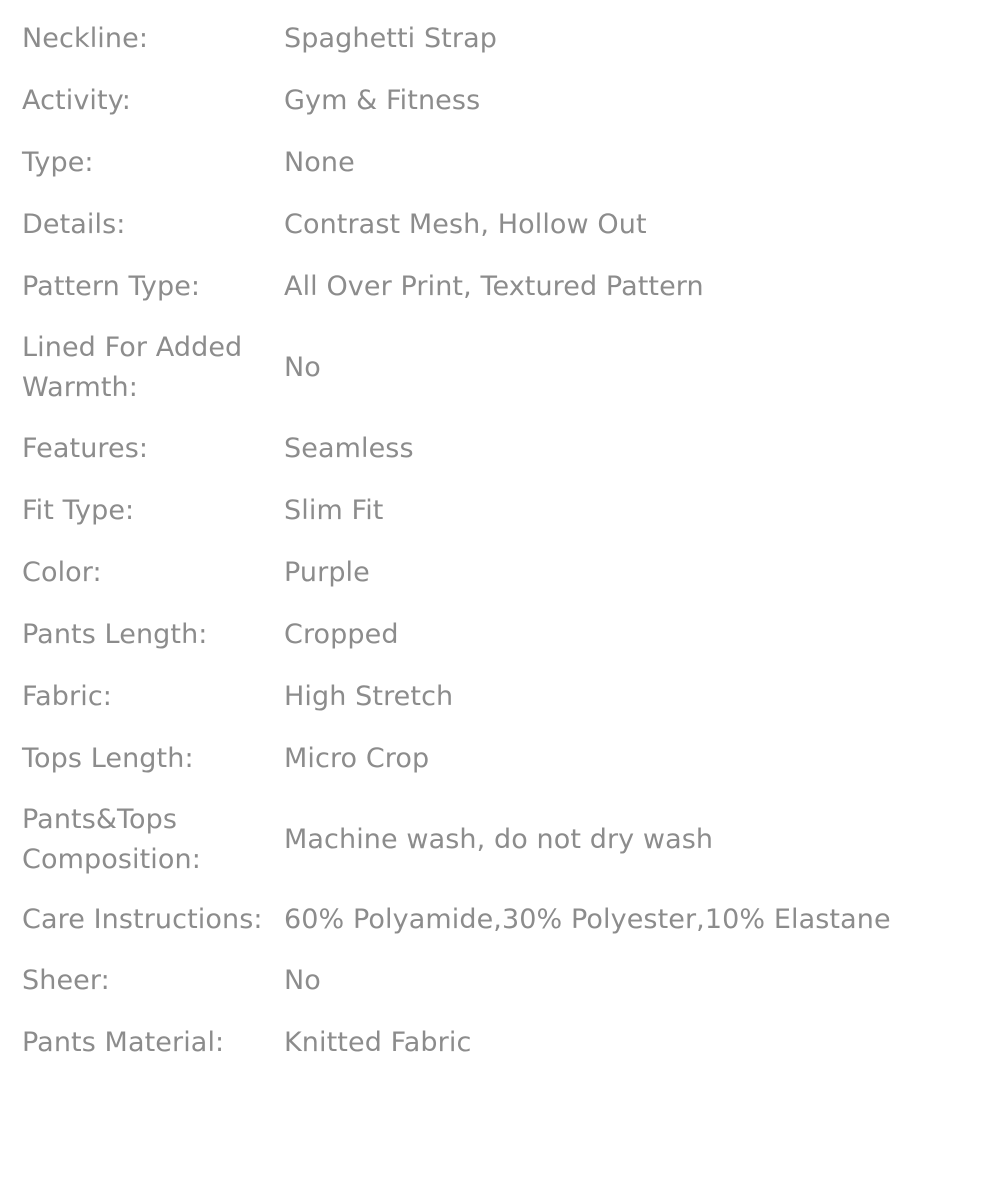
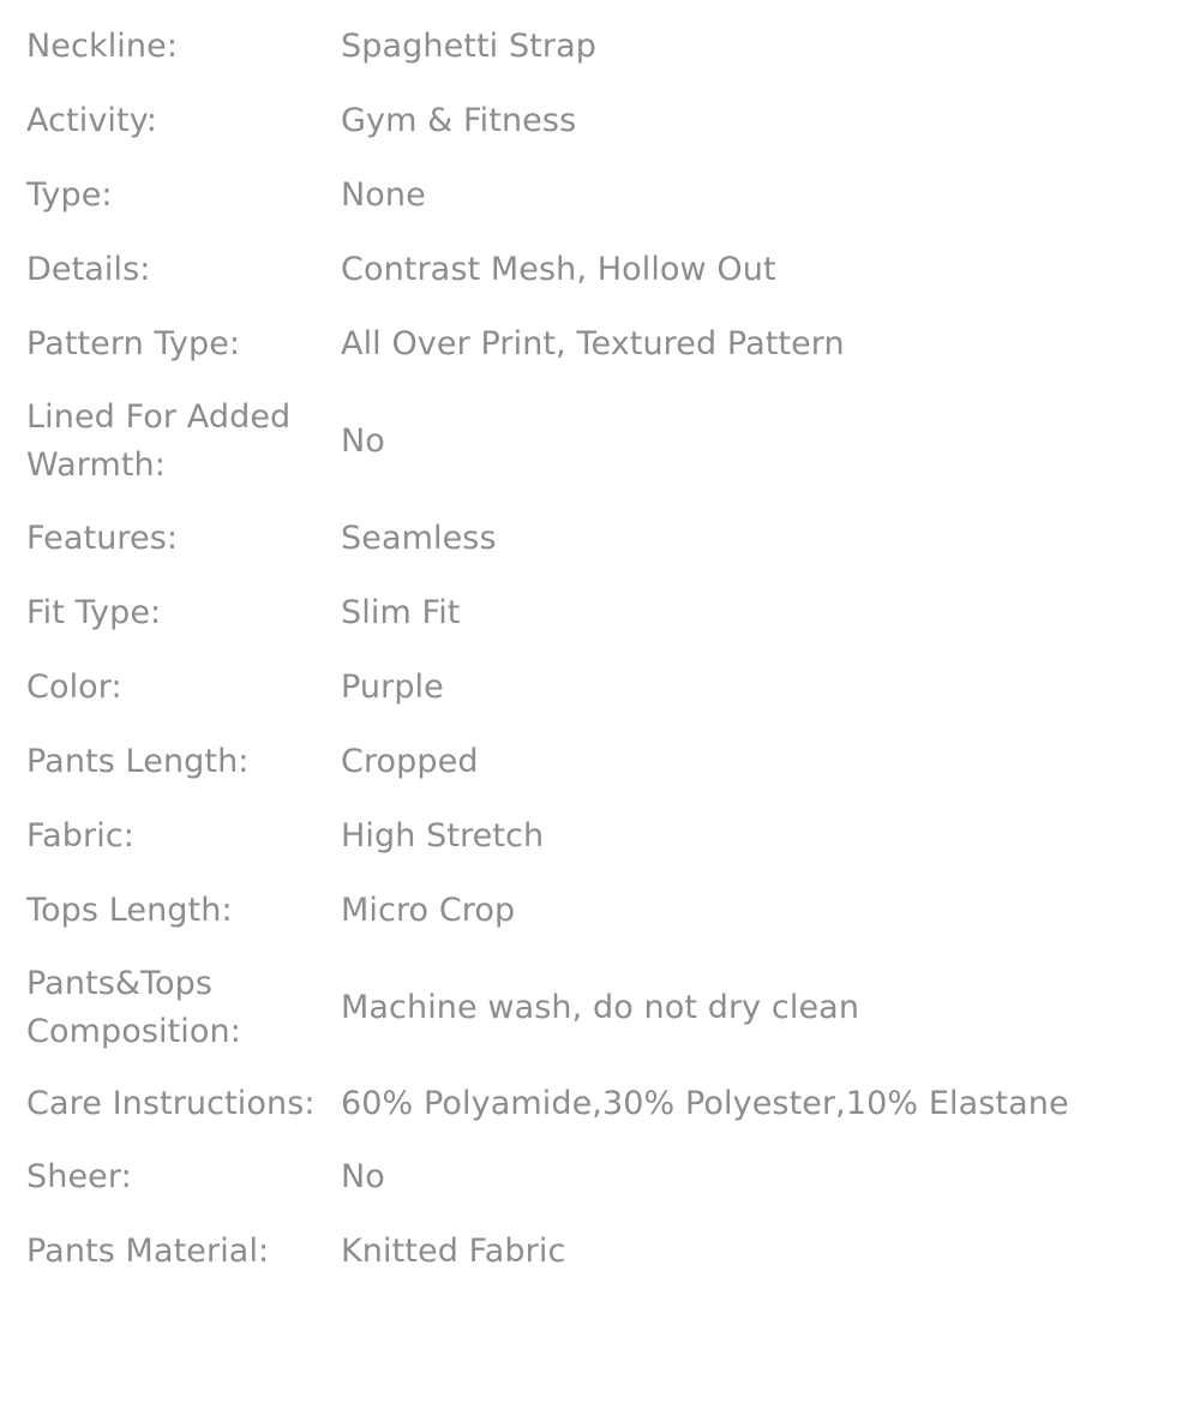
  Neckline:
  Spaghetti Strap
  Activity:
  Gym & Fitness
  Type:
  None
  Details:
  Contrast Mesh, Hollow Out
  Pattern Type:
  All Over Print, Textured Pattern
  Lined For Added Warmth:
  No
  Features:
  Seamless
  Fit Type:
  Slim Fit
  Color:
  Purple
  Pants Length:
  Cropped
  Fabric:
  High Stretch
  Tops Length:
  Micro Crop
  Pants&Tops Composition:
- Machine wash, do not dry wash
+ Machine wash, do not dry clean
  Care Instructions:
  60% Polyamide,30% Polyester,10% Elastane
  Sheer:
  No
  Pants Material:
  Knitted Fabric
